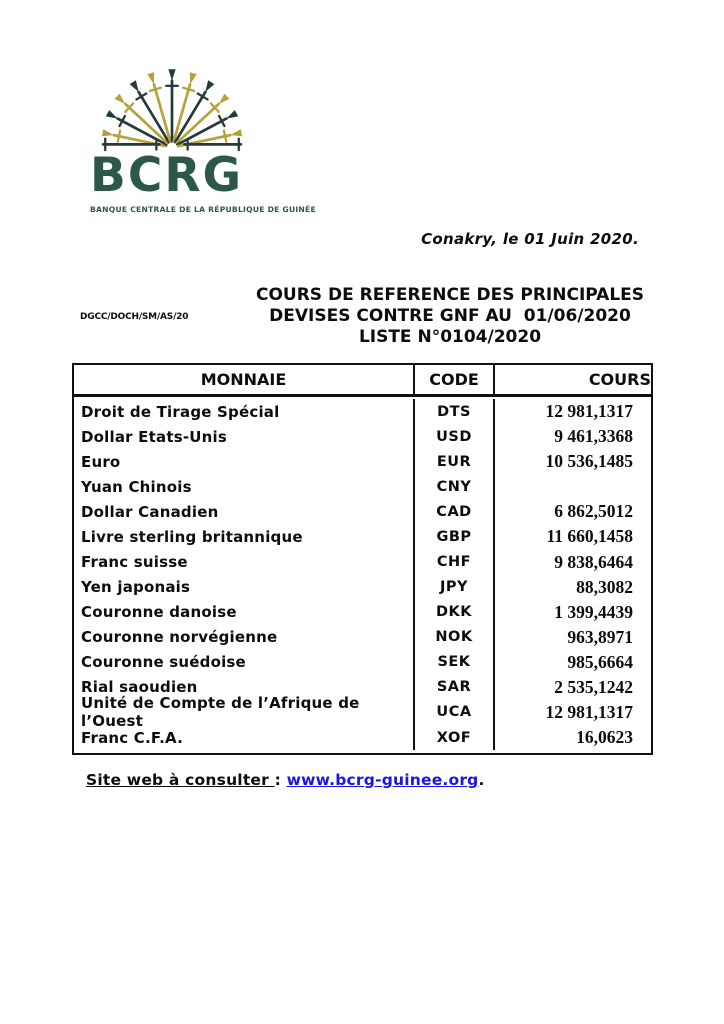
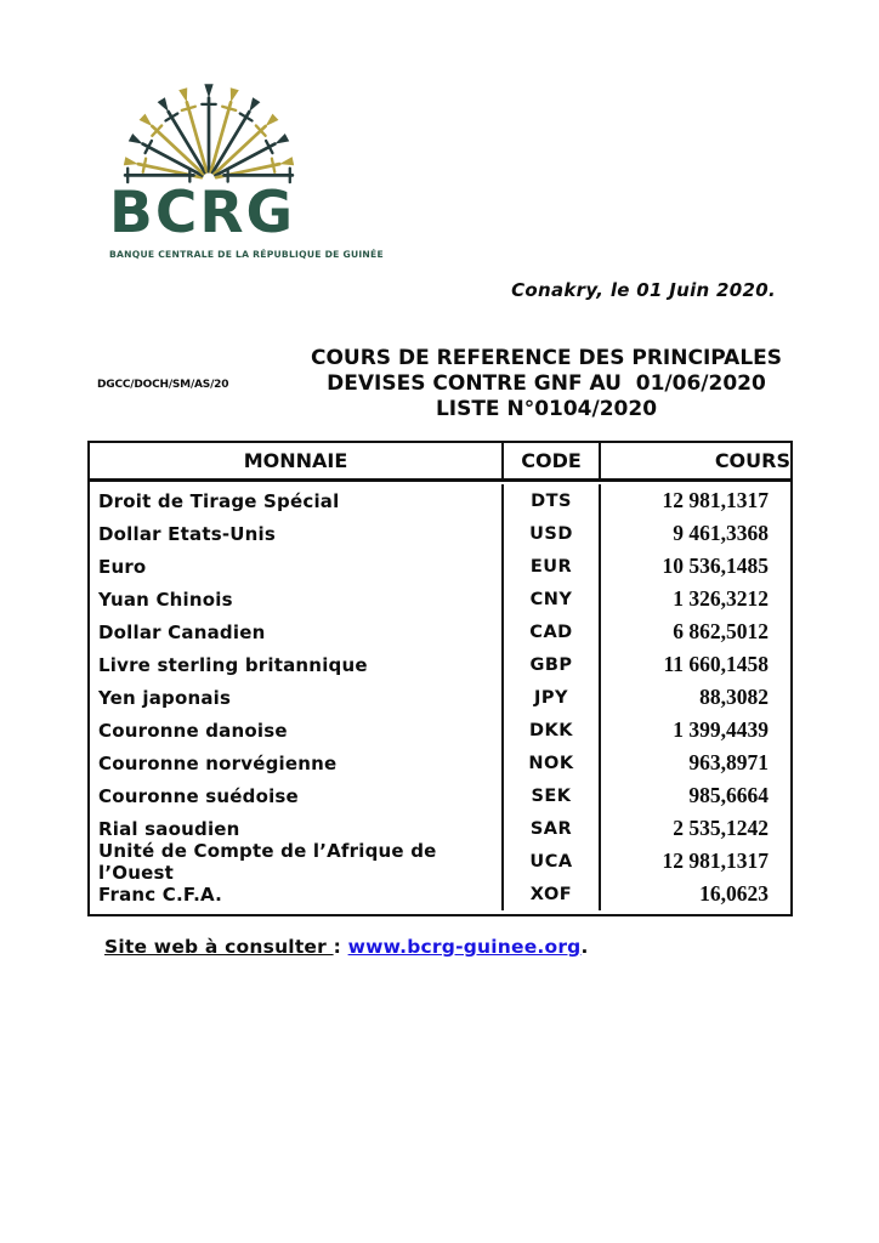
  BCRG
  BANQUE CENTRALE DE LA RÉPUBLIQUE DE GUINÉE
  Conakry, le 01 Juin 2020.
  DGCC/DOCH/SM/AS/20
  COURS DE REFERENCE DES PRINCIPALES
  DEVISES CONTRE GNF AU 01/06/2020
  LISTE N°0104/2020
  MONNAIE
  CODE
  COURS
  Droit de Tirage Spécial
  DTS
  12 981,1317
  Dollar Etats-Unis
  USD
  9 461,3368
  Euro
  EUR
  10 536,1485
  Yuan Chinois
  CNY
+ 1 326,3212
  Dollar Canadien
  CAD
  6 862,5012
  Livre sterling britannique
  GBP
  11 660,1458
- Franc suisse
- CHF
- 9 838,6464
  Yen japonais
  JPY
  88,3082
  Couronne danoise
  DKK
  1 399,4439
  Couronne norvégienne
  NOK
  963,8971
  Couronne suédoise
  SEK
  985,6664
  Rial saoudien
  SAR
  2 535,1242
  Unité de Compte de l’Afrique de l’Ouest
  UCA
  12 981,1317
  Franc C.F.A.
  XOF
  16,0623
  Site web à consulter : www.bcrg-guinee.org.
